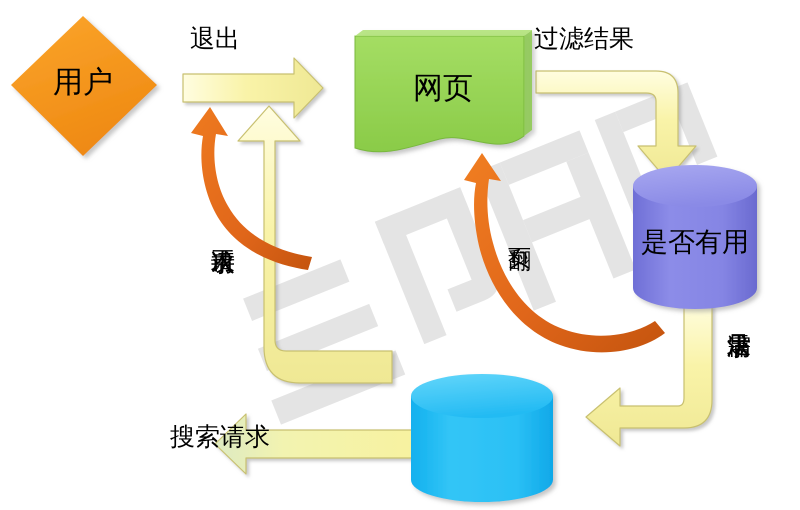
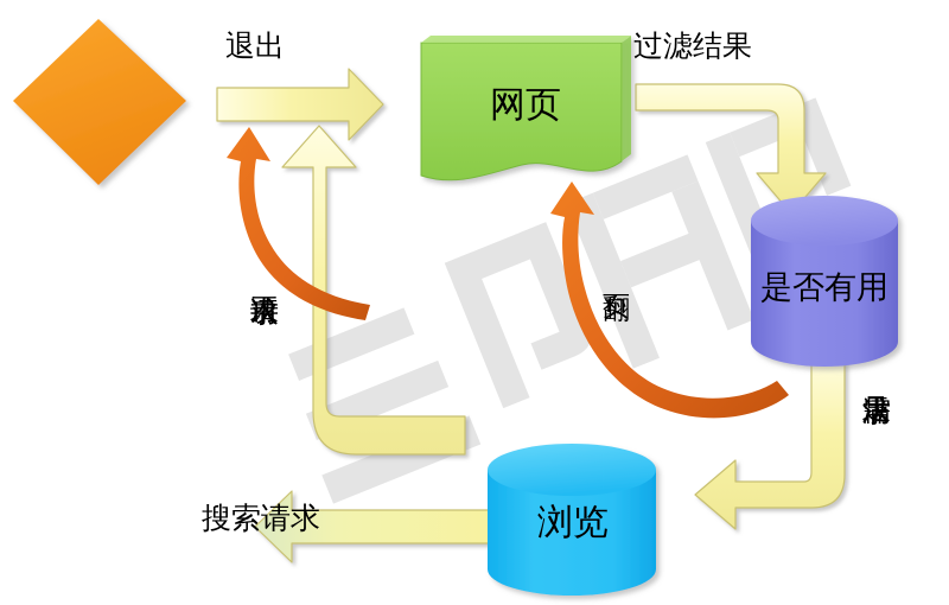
- 用户
  网页
  是否有用
+ 浏览
  退出
  过滤结果
  搜索请求
